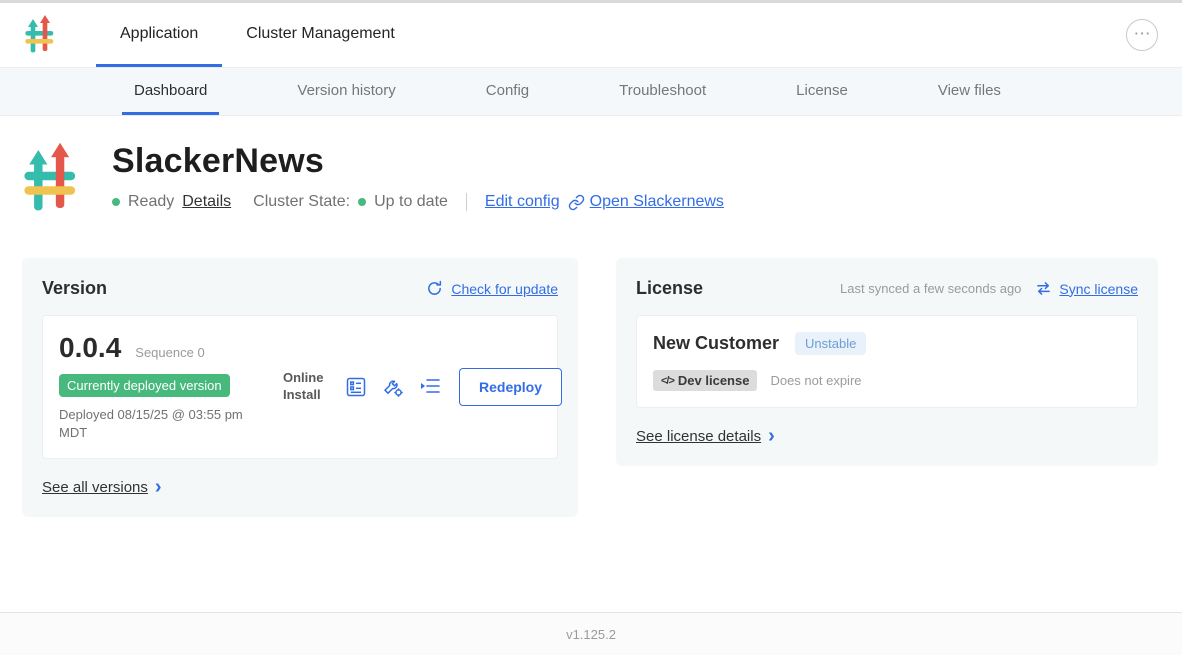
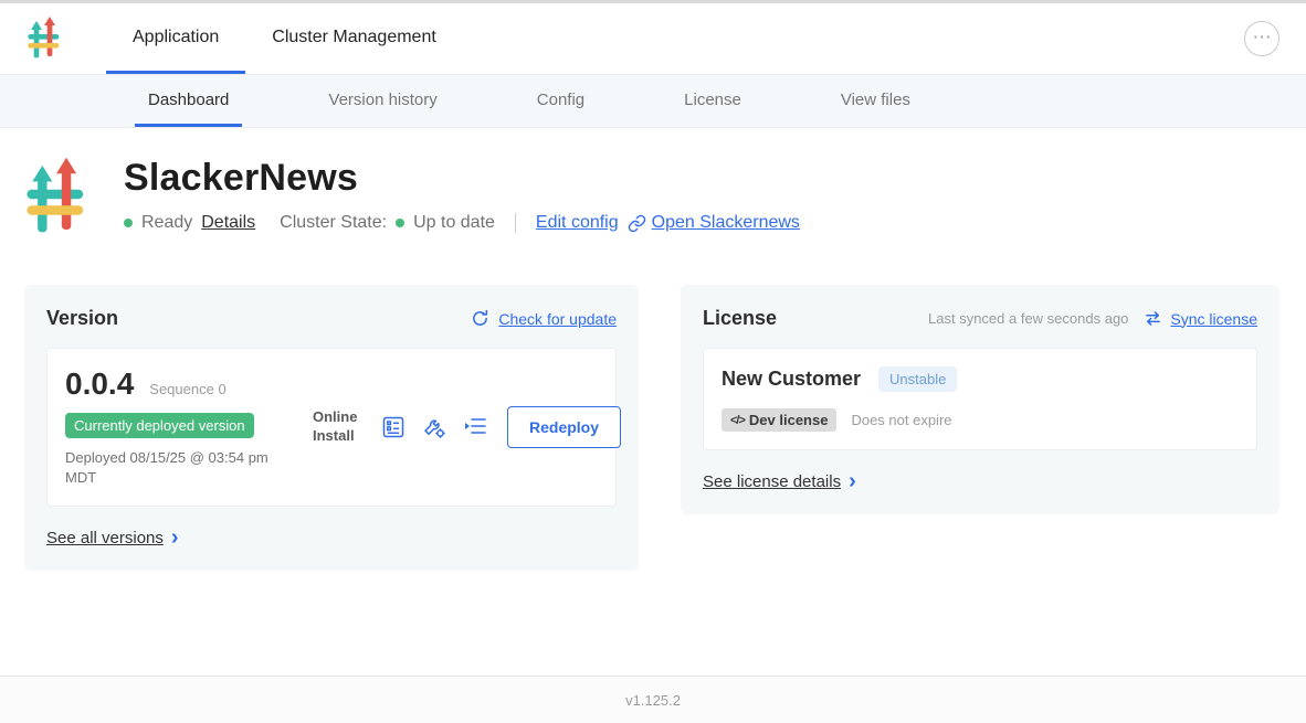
  Application
  Cluster Management
  ⋯
  Dashboard
  Version history
  Config
- Troubleshoot
  License
  View files
  SlackerNews
  Ready
  Details
  Cluster State:
  Up to date
  Edit config
  Open Slackernews
  Version
  Check for update
  0.0.4
  Sequence 0
  Currently deployed version
- Deployed 08/15/25 @ 03:55 pm MDT
+ Deployed 08/15/25 @ 03:54 pm MDT
  Online Install
  Redeploy
  See all versions
  ›
  License
  Last synced a few seconds ago
  Sync license
  New Customer
  Unstable
  </>
  Dev license
  Does not expire
  See license details
  ›
  v1.125.2
